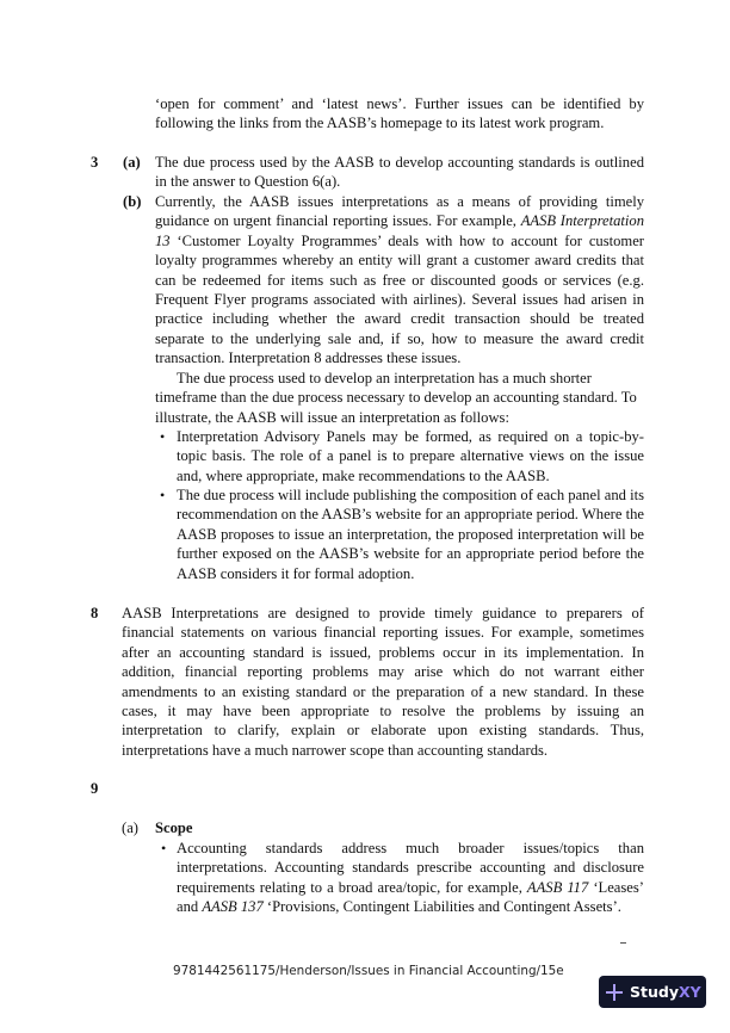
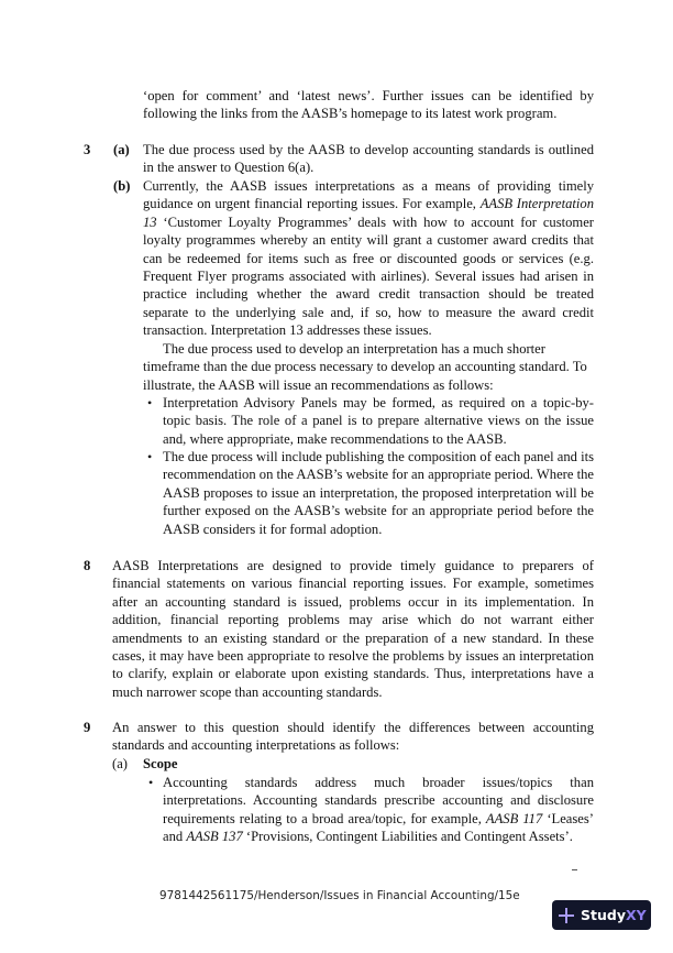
  ‘open for comment’ and ‘latest news’. Further issues can be identified by following the links from the AASB’s homepage to its latest work program.
  3
  (a)
  The due process used by the AASB to develop accounting standards is outlined in the answer to Question 6(a).
  (b)
- Currently, the AASB issues interpretations as a means of providing timely guidance on urgent financial reporting issues. For example, AASB Interpretation 13 ‘Customer Loyalty Programmes’ deals with how to account for customer loyalty programmes whereby an entity will grant a customer award credits that can be redeemed for items such as free or discounted goods or services (e.g. Frequent Flyer programs associated with airlines). Several issues had arisen in practice including whether the award credit transaction should be treated separate to the underlying sale and, if so, how to measure the award credit transaction. Interpretation 8 addresses these issues.
+ Currently, the AASB issues interpretations as a means of providing timely guidance on urgent financial reporting issues. For example, AASB Interpretation 13 ‘Customer Loyalty Programmes’ deals with how to account for customer loyalty programmes whereby an entity will grant a customer award credits that can be redeemed for items such as free or discounted goods or services (e.g. Frequent Flyer programs associated with airlines). Several issues had arisen in practice including whether the award credit transaction should be treated separate to the underlying sale and, if so, how to measure the award credit transaction. Interpretation 13 addresses these issues.
- The due process used to develop an interpretation has a much shorter timeframe than the due process necessary to develop an accounting standard. To illustrate, the AASB will issue an interpretation as follows:
+ The due process used to develop an interpretation has a much shorter timeframe than the due process necessary to develop an accounting standard. To illustrate, the AASB will issue an recommendations as follows:
  •
  Interpretation Advisory Panels may be formed, as required on a topic-by-topic basis. The role of a panel is to prepare alternative views on the issue and, where appropriate, make recommendations to the AASB.
  •
  The due process will include publishing the composition of each panel and its recommendation on the AASB’s website for an appropriate period. Where the AASB proposes to issue an interpretation, the proposed interpretation will be further exposed on the AASB’s website for an appropriate period before the AASB considers it for formal adoption.
  8
- AASB Interpretations are designed to provide timely guidance to preparers of financial statements on various financial reporting issues. For example, sometimes after an accounting standard is issued, problems occur in its implementation. In addition, financial reporting problems may arise which do not warrant either amendments to an existing standard or the preparation of a new standard. In these cases, it may have been appropriate to resolve the problems by issuing an interpretation to clarify, explain or elaborate upon existing standards. Thus, interpretations have a much narrower scope than accounting standards.
+ AASB Interpretations are designed to provide timely guidance to preparers of financial statements on various financial reporting issues. For example, sometimes after an accounting standard is issued, problems occur in its implementation. In addition, financial reporting problems may arise which do not warrant either amendments to an existing standard or the preparation of a new standard. In these cases, it may have been appropriate to resolve the problems by issues an interpretation to clarify, explain or elaborate upon existing standards. Thus, interpretations have a much narrower scope than accounting standards.
  9
+ An answer to this question should identify the differences between accounting standards and accounting interpretations as follows:
  (a)
  Scope
  •
  Accounting standards address much broader issues/topics than interpretations. Accounting standards prescribe accounting and disclosure requirements relating to a broad area/topic, for example, AASB 117 ‘Leases’ and AASB 137 ‘Provisions, Contingent Liabilities and Contingent Assets’.
  9781442561175/Henderson/Issues in Financial Accounting/15e
  Study
  XY
